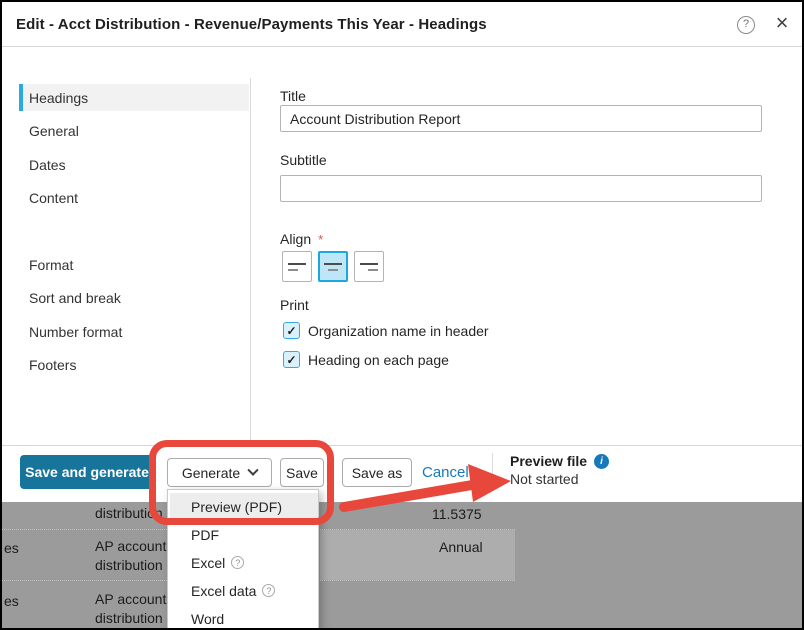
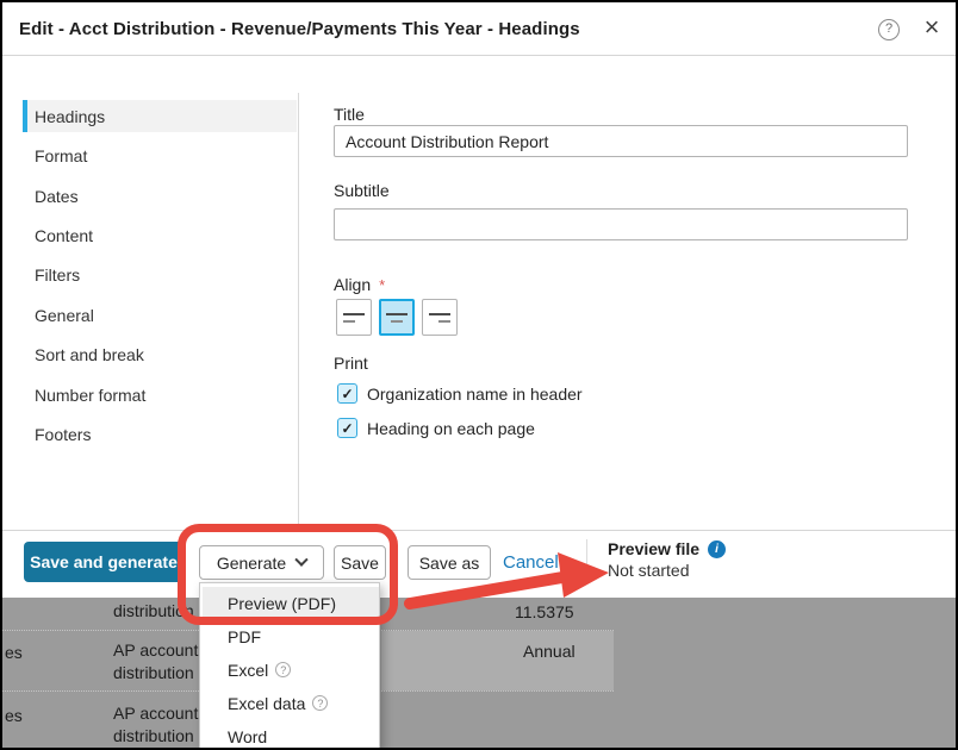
  Edit - Acct Distribution - Revenue/Payments This Year - Headings
  ?
  ×
  Headings
- General
+ Format
  Dates
  Content
+ Filters
- Format
+ General
  Sort and break
  Number format
  Footers
  Title
  Account Distribution Report
  Subtitle
  Align *
  Print
  ✓
  Organization name in header
  ✓
  Heading on each page
  Save and generate
  Generate
  Save
  Save as
  Cancel
  Preview file
  i
  Not started
  distribution
  11.5375
  es
  AP account
  distribution
  Annual
  es
  AP account
  distribution
  Preview (PDF)
  PDF
  Excel
  ?
  Excel data
  ?
  Word
